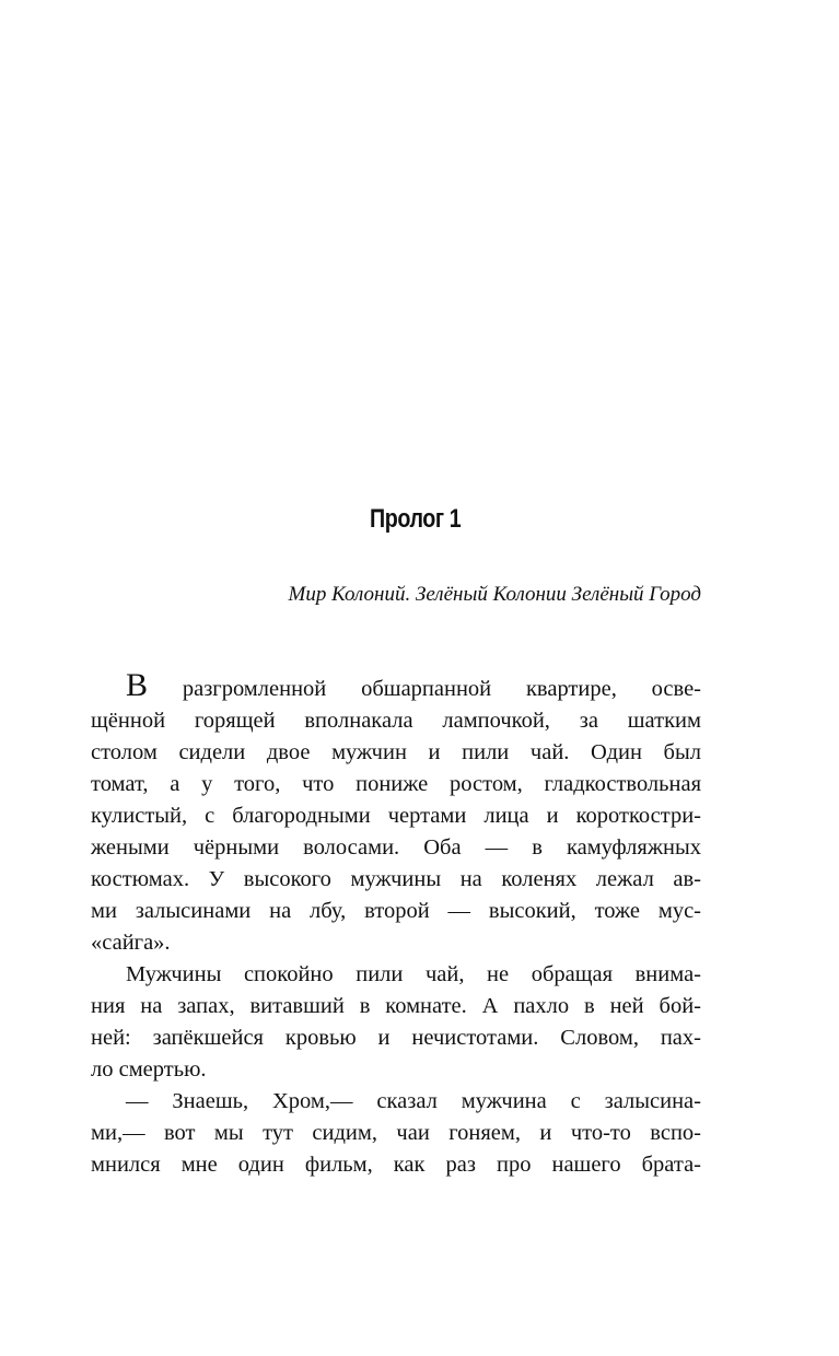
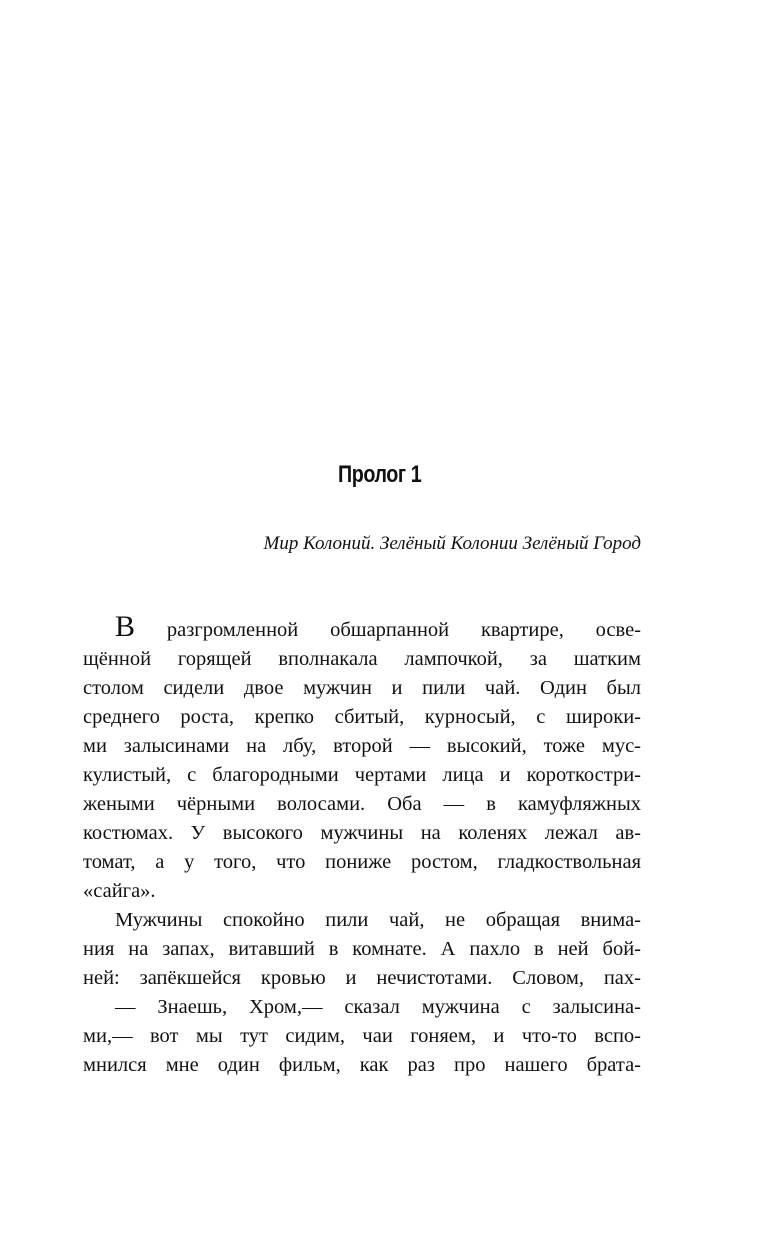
  Пролог 1
  Мир Колоний. Зелёный Колонии Зелёный Город
  В разгромленной обшарпанной квартире, осве-
  щённой горящей вполнакала лампочкой, за шатким
  столом сидели двое мужчин и пили чай. Один был
+ среднего роста, крепко сбитый, курносый, с широки-
- томат, а у того, что пониже ростом, гладкоствольная
+ ми залысинами на лбу, второй — высокий, тоже мус-
  кулистый, с благородными чертами лица и короткостри-
  жеными чёрными волосами. Оба — в камуфляжных
  костюмах. У высокого мужчины на коленях лежал ав-
- ми залысинами на лбу, второй — высокий, тоже мус-
+ томат, а у того, что пониже ростом, гладкоствольная
  «сайга».
  Мужчины спокойно пили чай, не обращая внима-
  ния на запах, витавший в комнате. А пахло в ней бой-
  ней: запёкшейся кровью и нечистотами. Словом, пах-
- ло смертью.
  — Знаешь, Хром,— сказал мужчина с залысина-
  ми,— вот мы тут сидим, чаи гоняем, и что-то вспо-
  мнился мне один фильм, как раз про нашего брата-
